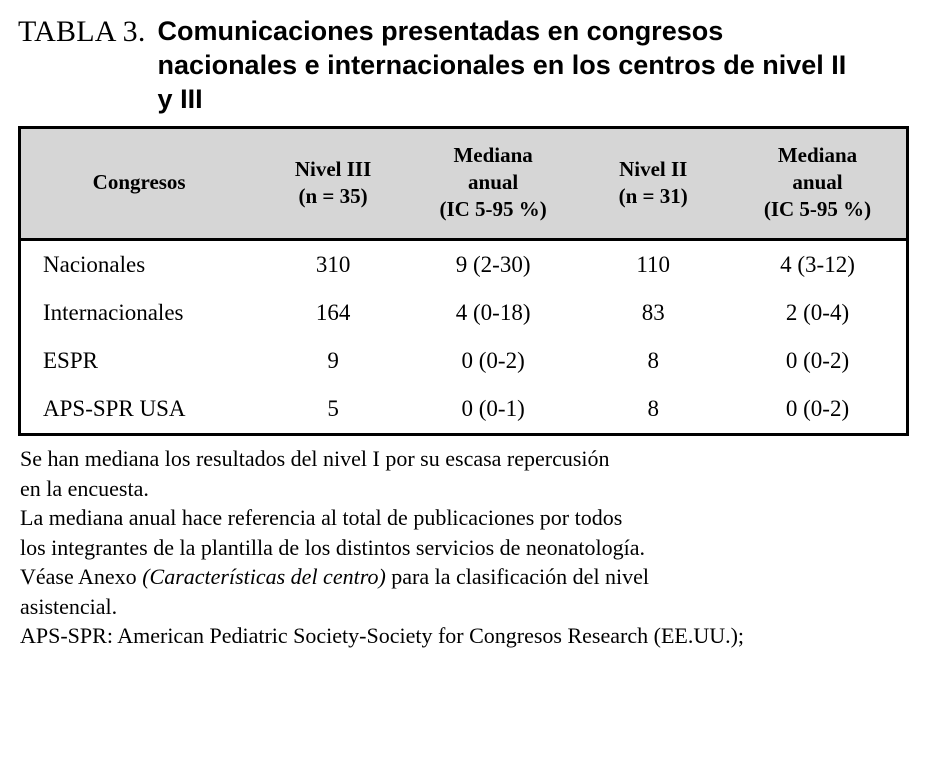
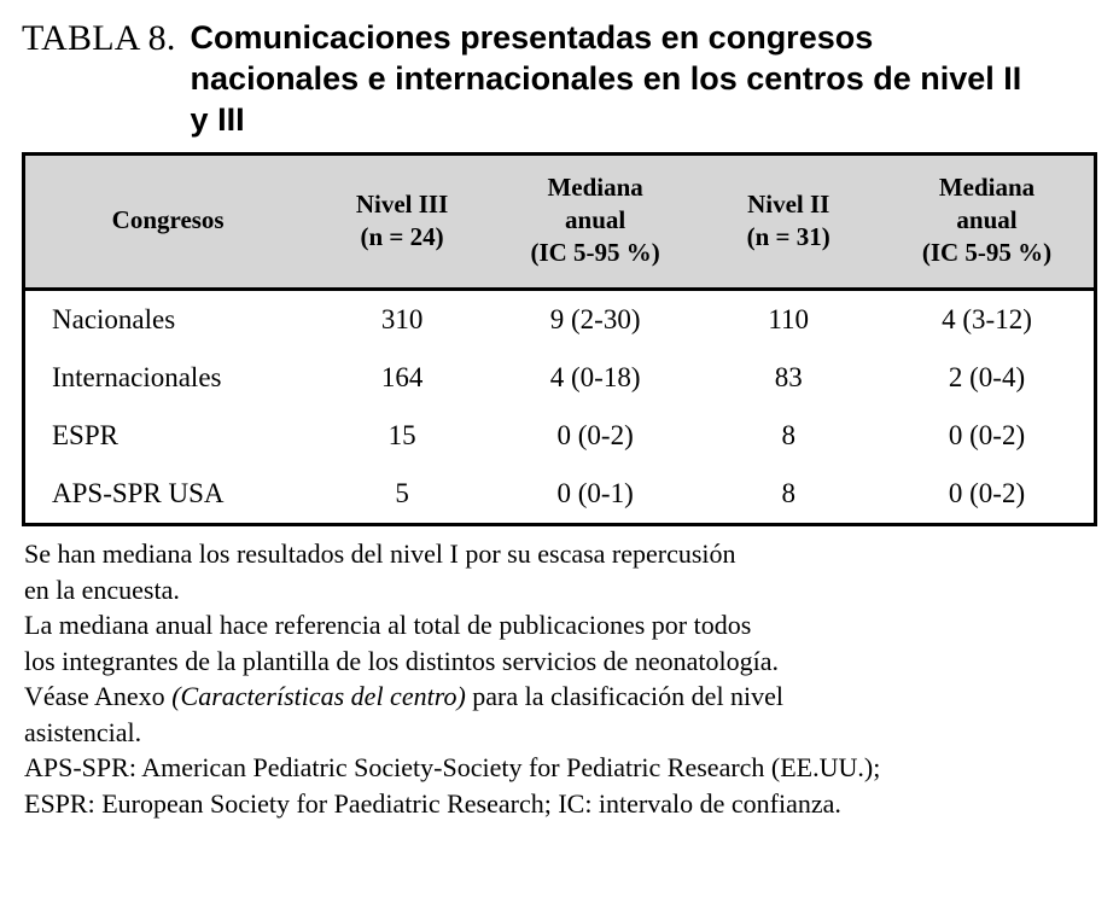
- TABLA 3.
+ TABLA 8.
  Comunicaciones presentadas en congresos nacionales e internacionales en los centros de nivel II y III
- Congresos	Nivel III (n = 35)	Mediana anual (IC 5-95 %)	Nivel II (n = 31)	Mediana anual (IC 5-95 %)
+ Congresos	Nivel III (n = 24)	Mediana anual (IC 5-95 %)	Nivel II (n = 31)	Mediana anual (IC 5-95 %)
  Nacionales	310	9 (2-30)	110	4 (3-12)
  Internacionales	164	4 (0-18)	83	2 (0-4)
- ESPR	9	0 (0-2)	8	0 (0-2)
+ ESPR	15	0 (0-2)	8	0 (0-2)
  APS-SPR USA	5	0 (0-1)	8	0 (0-2)
  Se han mediana los resultados del nivel I por su escasa repercusión
  en la encuesta.
  La mediana anual hace referencia al total de publicaciones por todos
  los integrantes de la plantilla de los distintos servicios de neonatología.
  Véase Anexo (Características del centro) para la clasificación del nivel
  asistencial.
- APS-SPR: American Pediatric Society-Society for Congresos Research (EE.UU.);
+ APS-SPR: American Pediatric Society-Society for Pediatric Research (EE.UU.);
+ ESPR: European Society for Paediatric Research; IC: intervalo de confianza.
